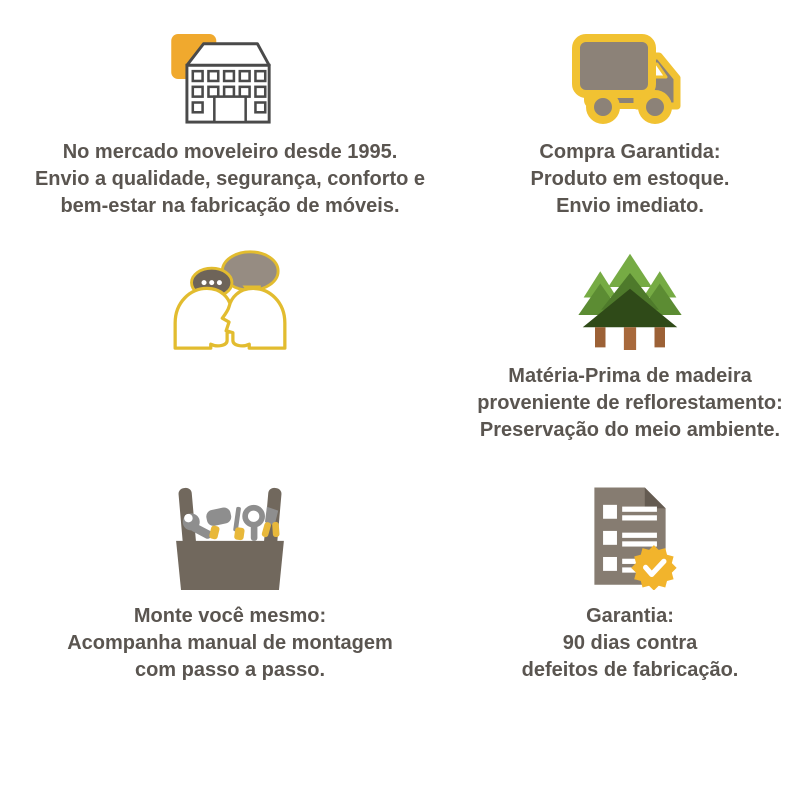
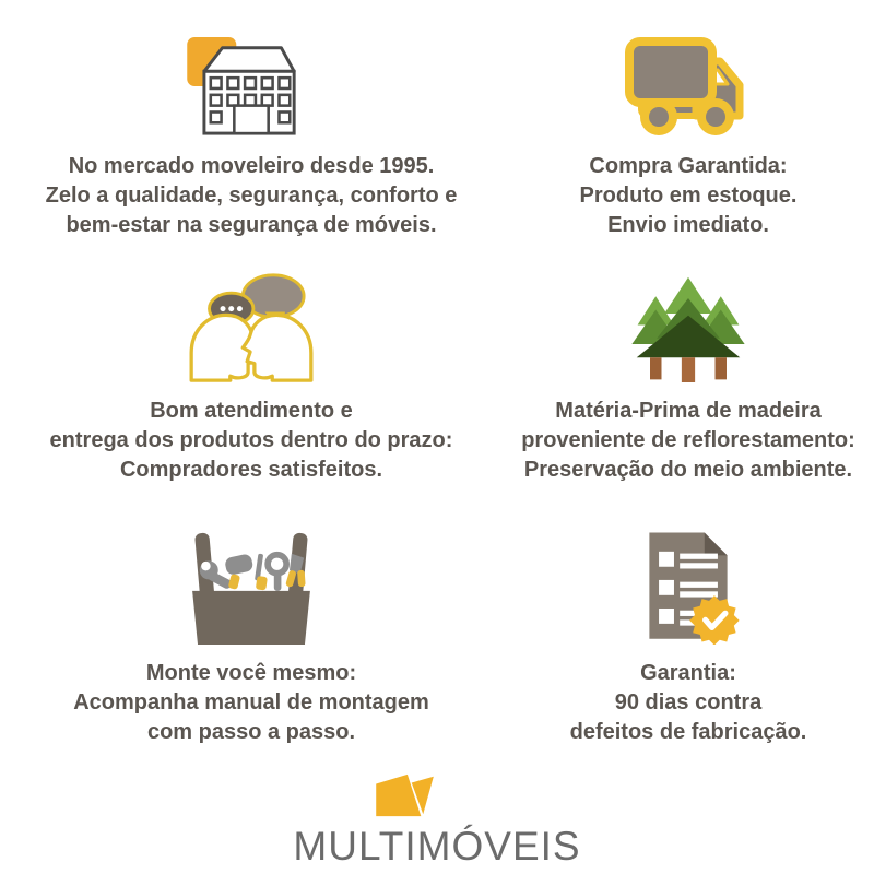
  No mercado moveleiro desde 1995.
- Envio a qualidade, segurança, conforto e
+ Zelo a qualidade, segurança, conforto e
- bem-estar na fabricação de móveis.
+ bem-estar na segurança de móveis.
  Compra Garantida:
  Produto em estoque.
  Envio imediato.
+ Bom atendimento e
+ entrega dos produtos dentro do prazo:
+ Compradores satisfeitos.
  Matéria-Prima de madeira
  proveniente de reflorestamento:
  Preservação do meio ambiente.
  Monte você mesmo:
  Acompanha manual de montagem
  com passo a passo.
  Garantia:
  90 dias contra
  defeitos de fabricação.
+ MULTIMÓVEIS
